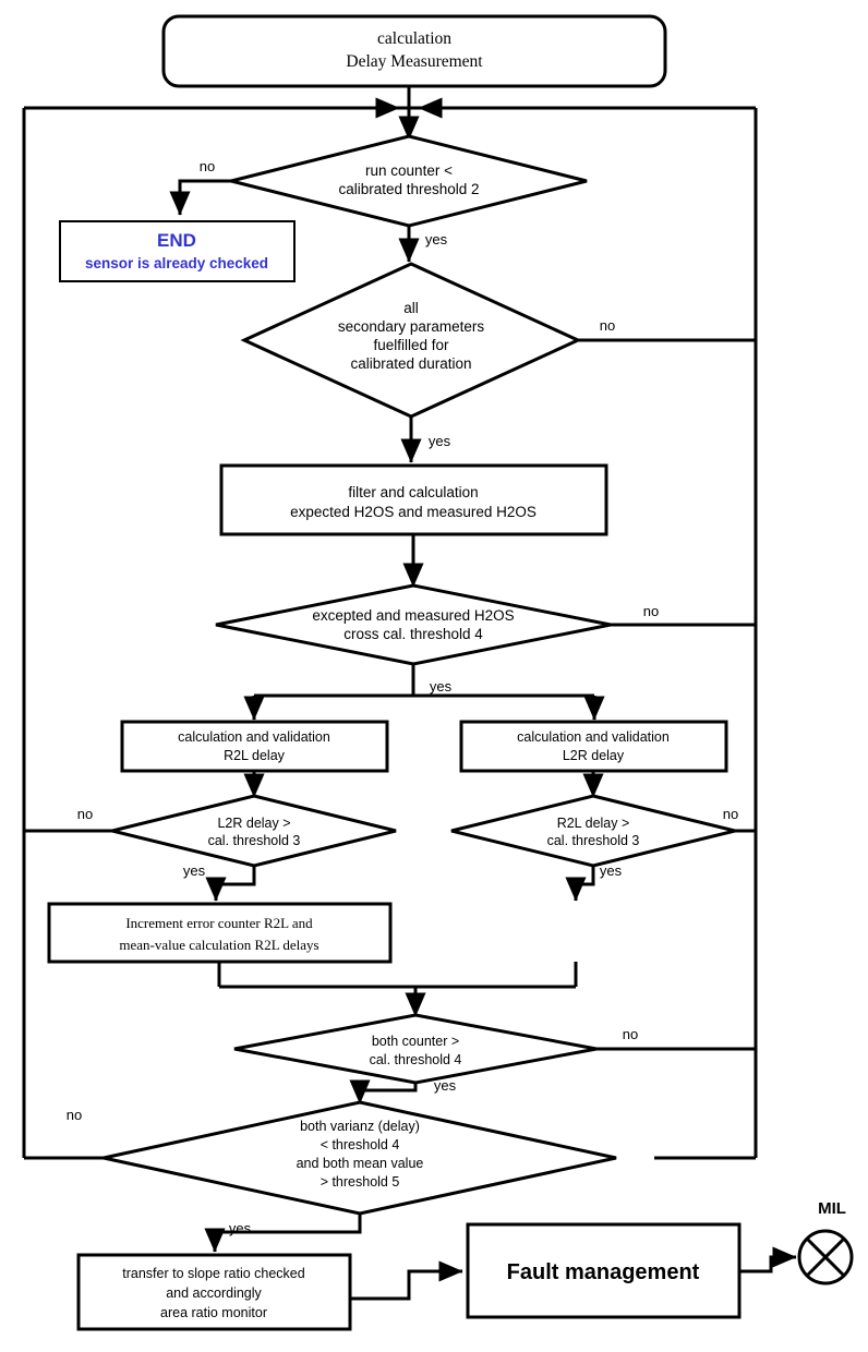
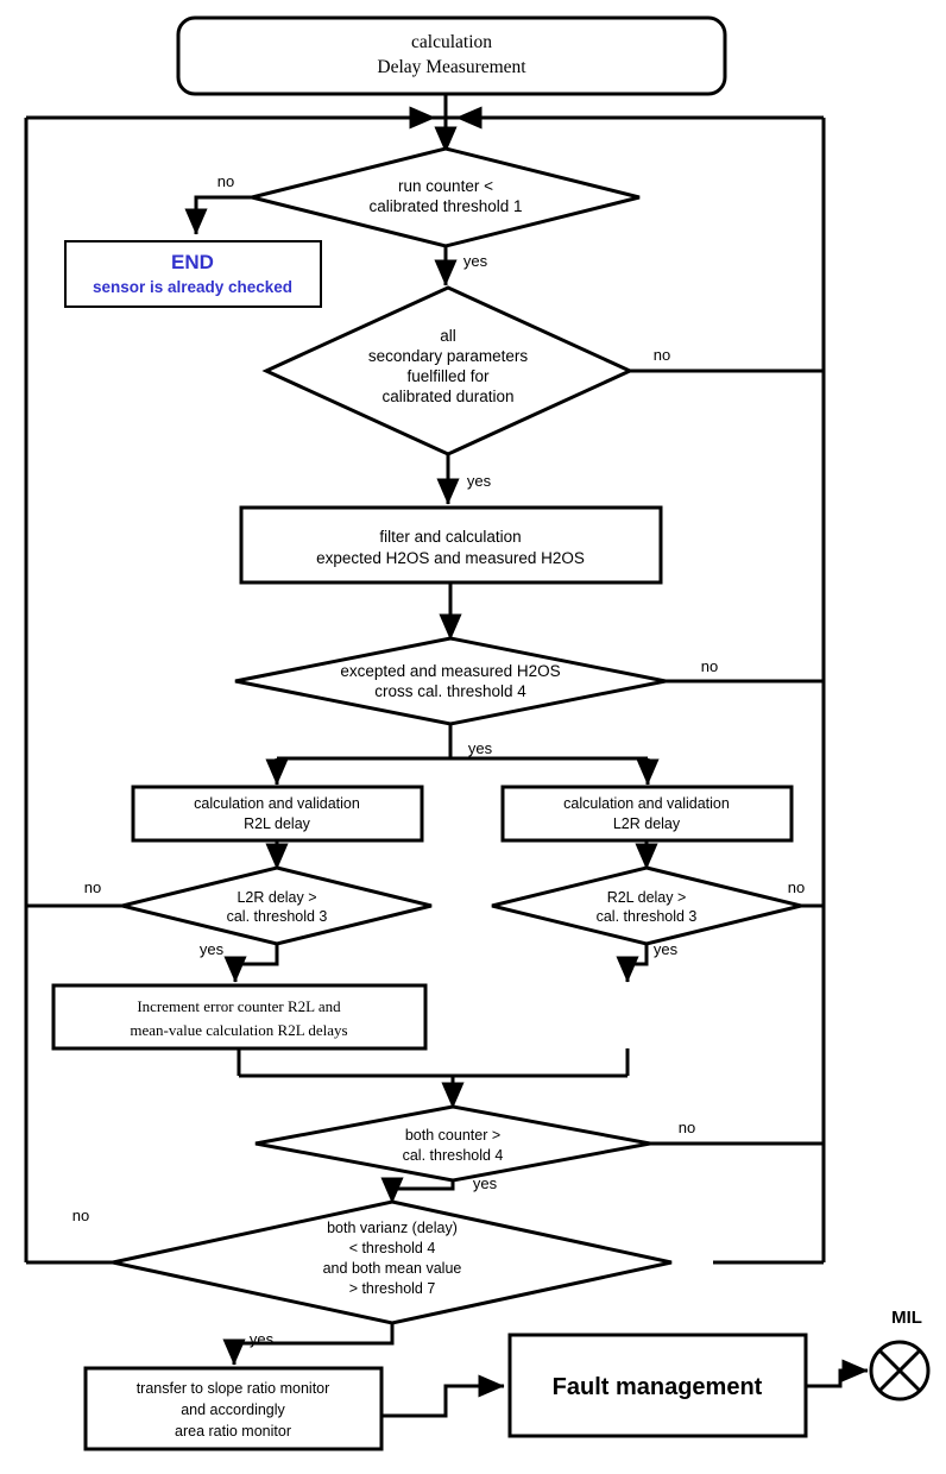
  calculation
  Delay Measurement
  run counter <
- calibrated threshold 2
+ calibrated threshold 1
  no
  yes
  END
  sensor is already checked
  all
  secondary parameters
  fuelfilled for
  calibrated duration
  no
  yes
  filter and calculation
  expected H2OS and measured H2OS
  excepted and measured H2OS
  cross cal. threshold 4
  no
  yes
  calculation and validation
  R2L delay
  calculation and validation
  L2R delay
  L2R delay >
  cal. threshold 3
  no
  yes
  R2L delay >
  cal. threshold 3
  no
  yes
  Increment error counter R2L and
  mean-value calculation R2L delays
  both counter >
  cal. threshold 4
  no
  yes
  both varianz (delay)
  < threshold 4
  and both mean value
- > threshold 5
+ > threshold 7
  no
  yes
- transfer to slope ratio checked
+ transfer to slope ratio monitor
  and accordingly
  area ratio monitor
  Fault management
  MIL
